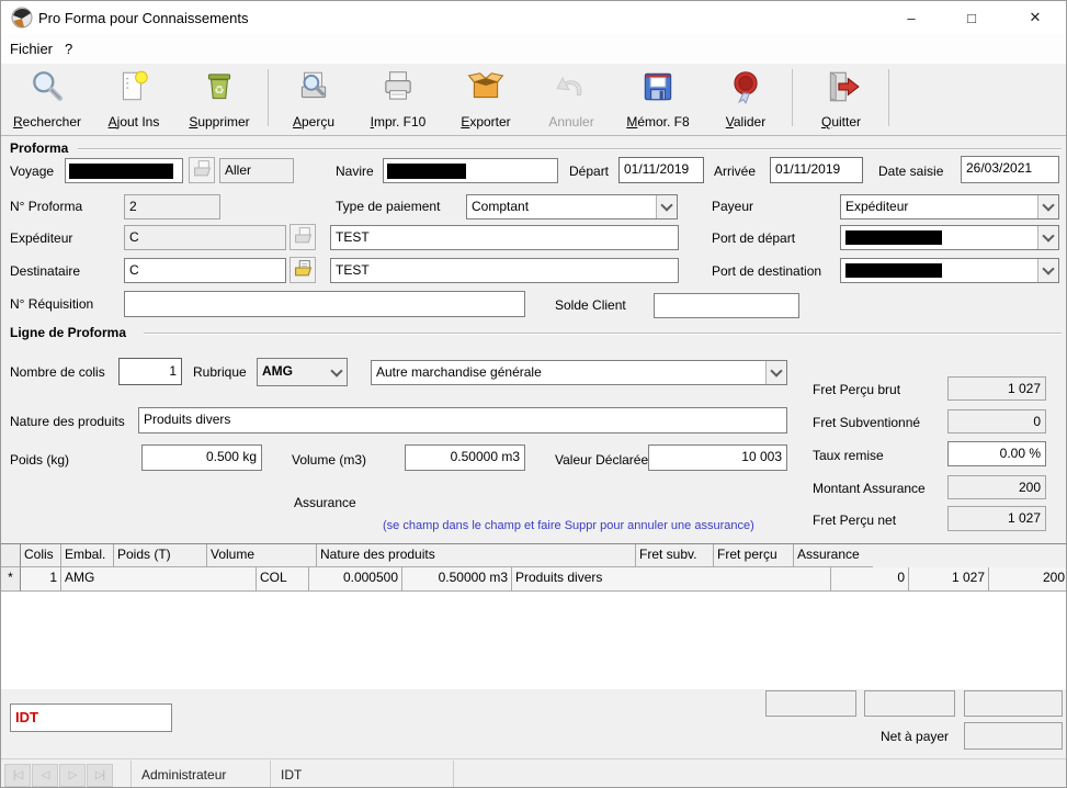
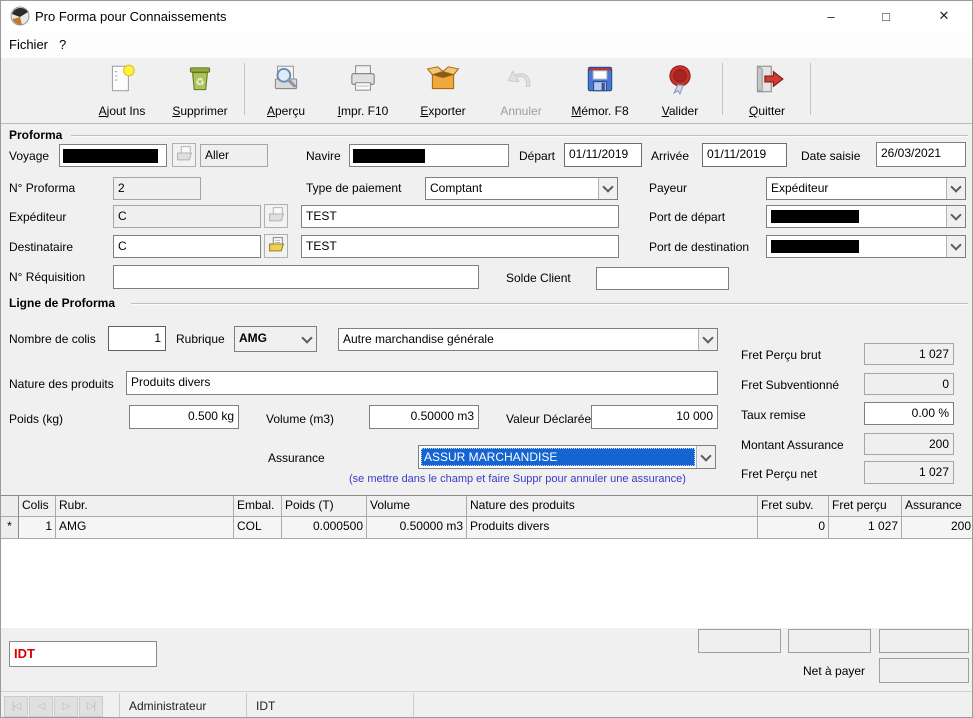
  Pro Forma pour Connaissements
  –
  □
  ✕
  Fichier
  ?
- Rechercher
  Ajout Ins
  ♻
  Supprimer
  Aperçu
  Impr. F10
  Exporter
  Annuler
  Mémor. F8
  Valider
  Quitter
  Proforma
  Voyage
  Aller
  Navire
  Départ
  01/11/2019
  Arrivée
  01/11/2019
  Date saisie
  26/03/2021
  N° Proforma
  2
  Type de paiement
  Comptant
  Payeur
  Expéditeur
  Expéditeur
  C
  TEST
  Port de départ
  Destinataire
  C
  TEST
  Port de destination
  N° Réquisition
  Solde Client
  Ligne de Proforma
  Nombre de colis
  1
  Rubrique
  AMG
  Autre marchandise générale
  Fret Perçu brut
  1 027
  Nature des produits
  Produits divers
  Fret Subventionné
  0
  Poids (kg)
  0.500 kg
  Volume (m3)
  0.50000 m3
  Valeur Déclarée
- 10 003
+ 10 000
  Taux remise
  0.00 %
  Assurance
+ ASSUR MARCHANDISE
  Montant Assurance
  200
- (se champ dans le champ et faire Suppr pour annuler une assurance)
+ (se mettre dans le champ et faire Suppr pour annuler une assurance)
  Fret Perçu net
  1 027
  Colis
+ Rubr.
  Embal.
  Poids (T)
  Volume
  Nature des produits
  Fret subv.
  Fret perçu
  Assurance
  *
  1
  AMG
  COL
  0.000500
  0.50000 m3
  Produits divers
  0
  1 027
  200
  IDT
  Net à payer
  |◁
  ◁
  ▷
  ▷|
  Administrateur
  IDT
